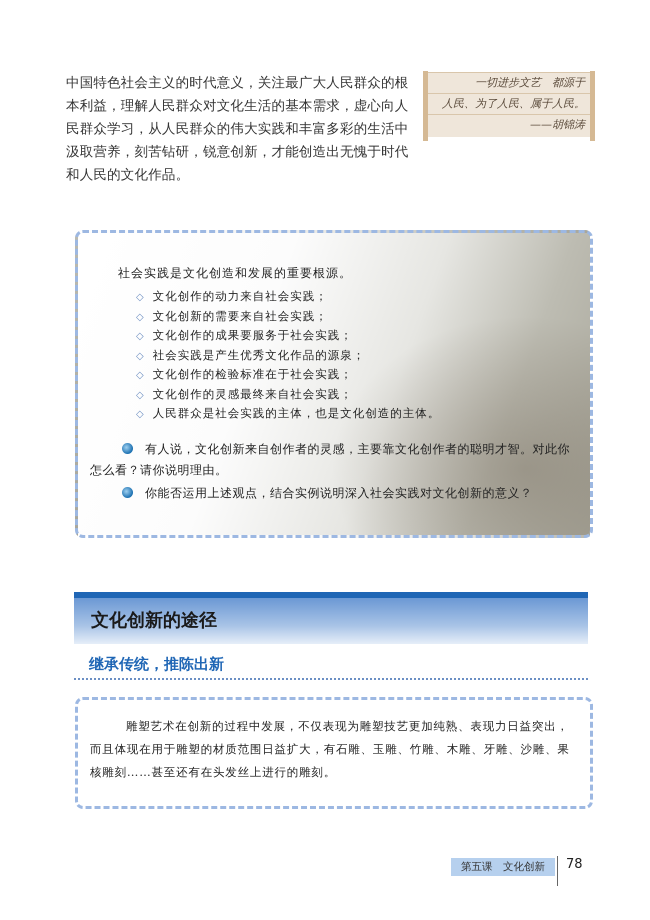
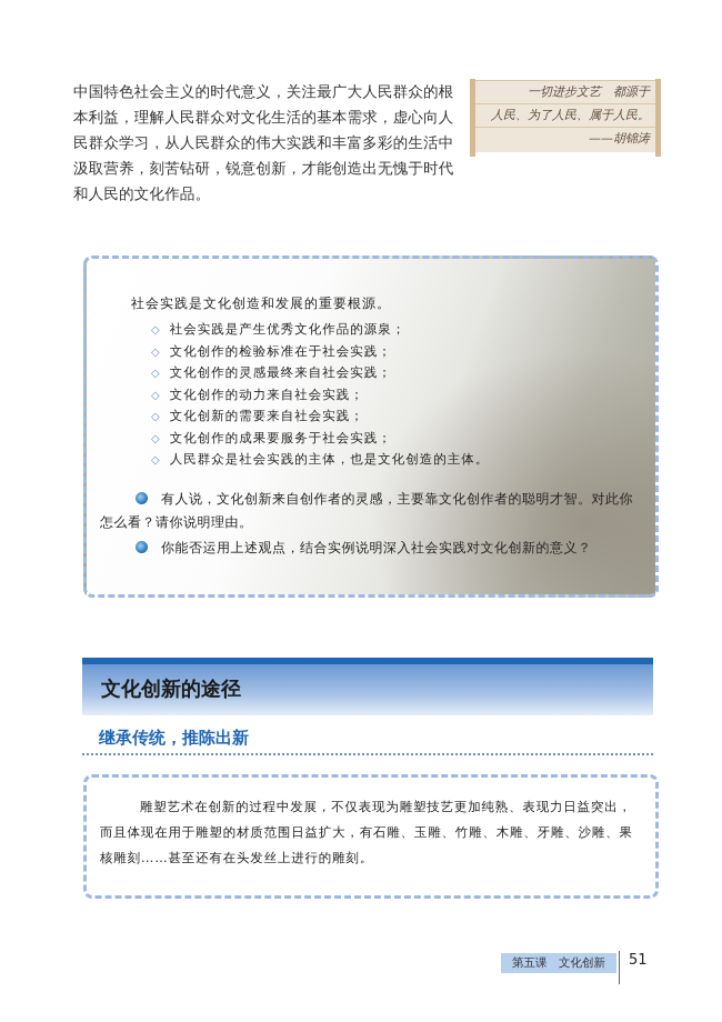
  中国特色社会主义的时代意义，关注最广大人民群众的根本利益，理解人民群众对文化生活的基本需求，虚心向人民群众学习，从人民群众的伟大实践和丰富多彩的生活中汲取营养，刻苦钻研，锐意创新，才能创造出无愧于时代和人民的文化作品。
  一切进步文艺 都源于
  人民、为了人民、属于人民。
  ——胡锦涛
  社会实践是文化创造和发展的重要根源。
- ◇ 文化创作的动力来自社会实践；
+ ◇ 社会实践是产生优秀文化作品的源泉；
- ◇ 文化创新的需要来自社会实践；
+ ◇ 文化创作的检验标准在于社会实践；
- ◇ 文化创作的成果要服务于社会实践；
+ ◇ 文化创作的灵感最终来自社会实践；
- ◇ 社会实践是产生优秀文化作品的源泉；
+ ◇ 文化创作的动力来自社会实践；
- ◇ 文化创作的检验标准在于社会实践；
+ ◇ 文化创新的需要来自社会实践；
- ◇ 文化创作的灵感最终来自社会实践；
+ ◇ 文化创作的成果要服务于社会实践；
  ◇ 人民群众是社会实践的主体，也是文化创造的主体。
  有人说，文化创新来自创作者的灵感，主要靠文化创作者的聪明才智。对此你怎么看？请你说明理由。
  你能否运用上述观点，结合实例说明深入社会实践对文化创新的意义？
  文化创新的途径
  继承传统，推陈出新
  雕塑艺术在创新的过程中发展，不仅表现为雕塑技艺更加纯熟、表现力日益突出，而且体现在用于雕塑的材质范围日益扩大，有石雕、玉雕、竹雕、木雕、牙雕、沙雕、果核雕刻……甚至还有在头发丝上进行的雕刻。
  第五课 文化创新
- 78
+ 51
